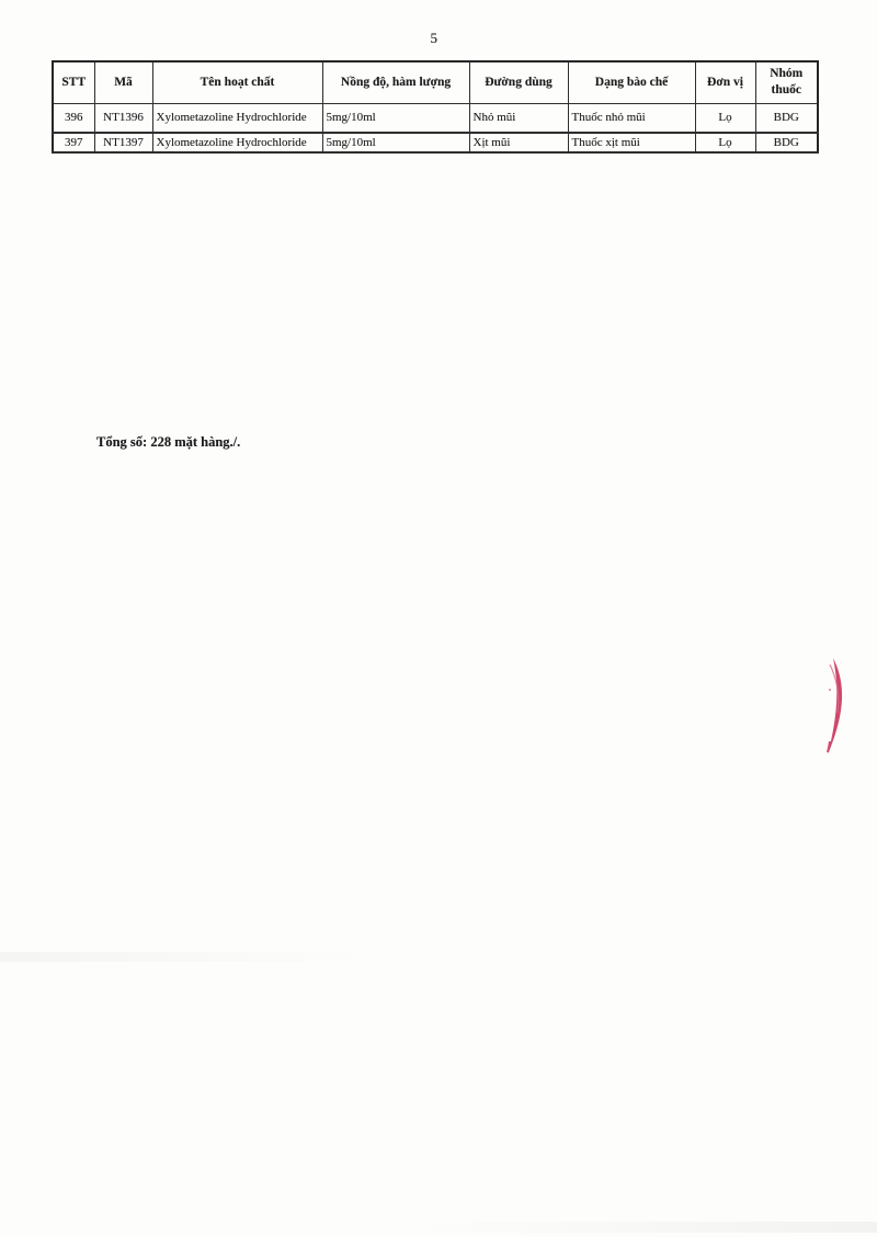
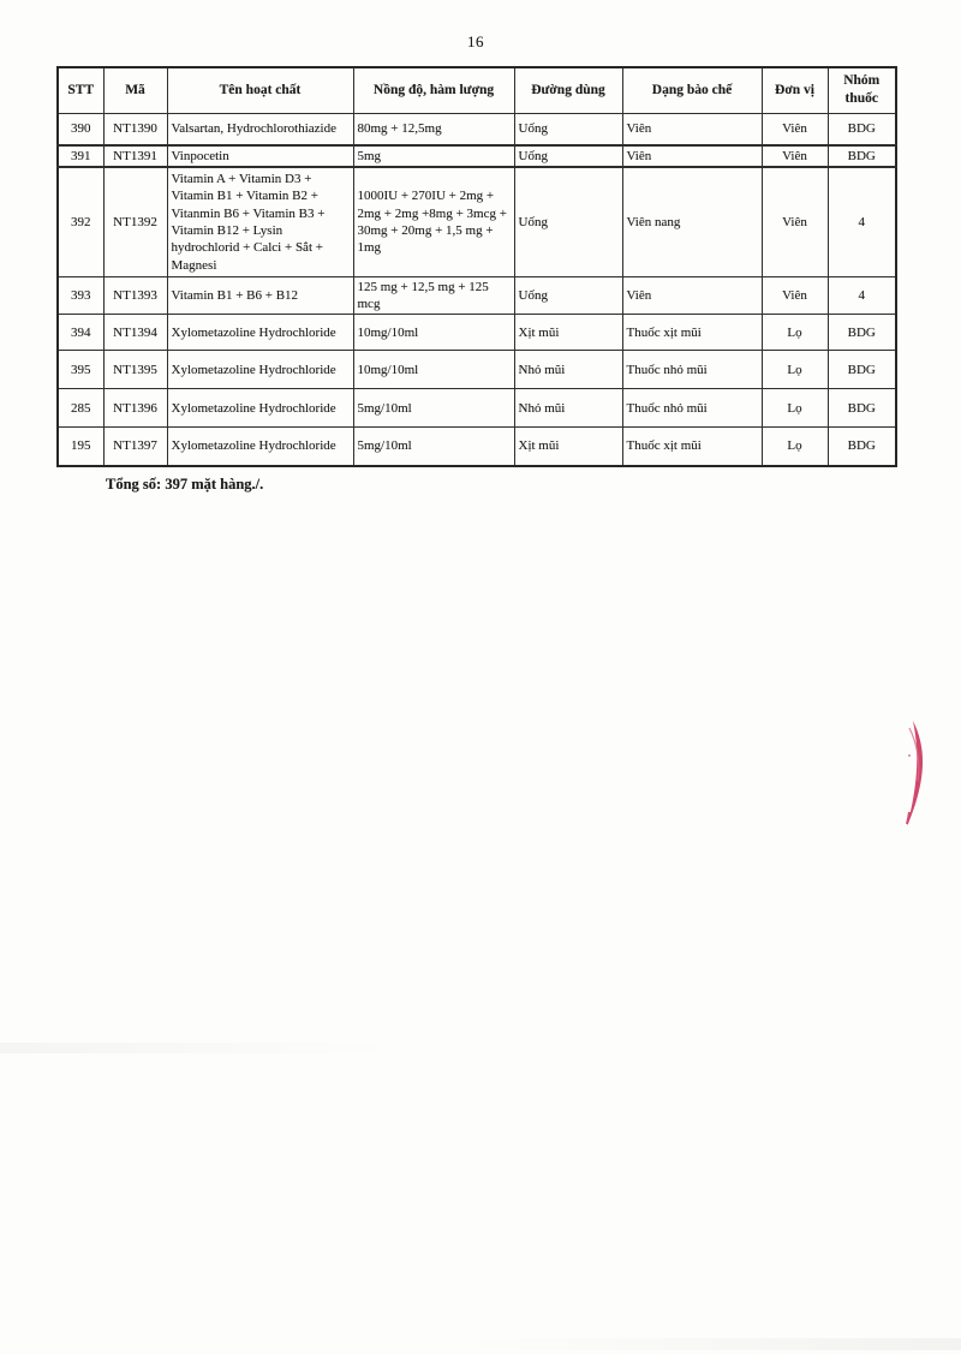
- 5
+ 16
  STT	Mã	Tên hoạt chất	Nồng độ, hàm lượng	Đường dùng	Dạng bào chế	Đơn vị	Nhóm thuốc
+ 390	NT1390	Valsartan, Hydrochlorothiazide	80mg + 12,5mg	Uống	Viên	Viên	BDG
+ 391	NT1391	Vinpocetin	5mg	Uống	Viên	Viên	BDG
+ 392	NT1392	Vitamin A + Vitamin D3 + Vitamin B1 + Vitamin B2 + Vitanmin B6 + Vitamin B3 + Vitamin B12 + Lysin hydrochlorid + Calci + Sắt + Magnesi	1000IU + 270IU + 2mg + 2mg + 2mg +8mg + 3mcg + 30mg + 20mg + 1,5 mg + 1mg	Uống	Viên nang	Viên	4
+ 393	NT1393	Vitamin B1 + B6 + B12	125 mg + 12,5 mg + 125 mcg	Uống	Viên	Viên	4
+ 394	NT1394	Xylometazoline Hydrochloride	10mg/10ml	Xịt mũi	Thuốc xịt mũi	Lọ	BDG
+ 395	NT1395	Xylometazoline Hydrochloride	10mg/10ml	Nhỏ mũi	Thuốc nhỏ mũi	Lọ	BDG
- 396	NT1396	Xylometazoline Hydrochloride	5mg/10ml	Nhỏ mũi	Thuốc nhỏ mũi	Lọ	BDG
+ 285	NT1396	Xylometazoline Hydrochloride	5mg/10ml	Nhỏ mũi	Thuốc nhỏ mũi	Lọ	BDG
- 397	NT1397	Xylometazoline Hydrochloride	5mg/10ml	Xịt mũi	Thuốc xịt mũi	Lọ	BDG
+ 195	NT1397	Xylometazoline Hydrochloride	5mg/10ml	Xịt mũi	Thuốc xịt mũi	Lọ	BDG
- Tổng số: 228 mặt hàng./.
+ Tổng số: 397 mặt hàng./.
